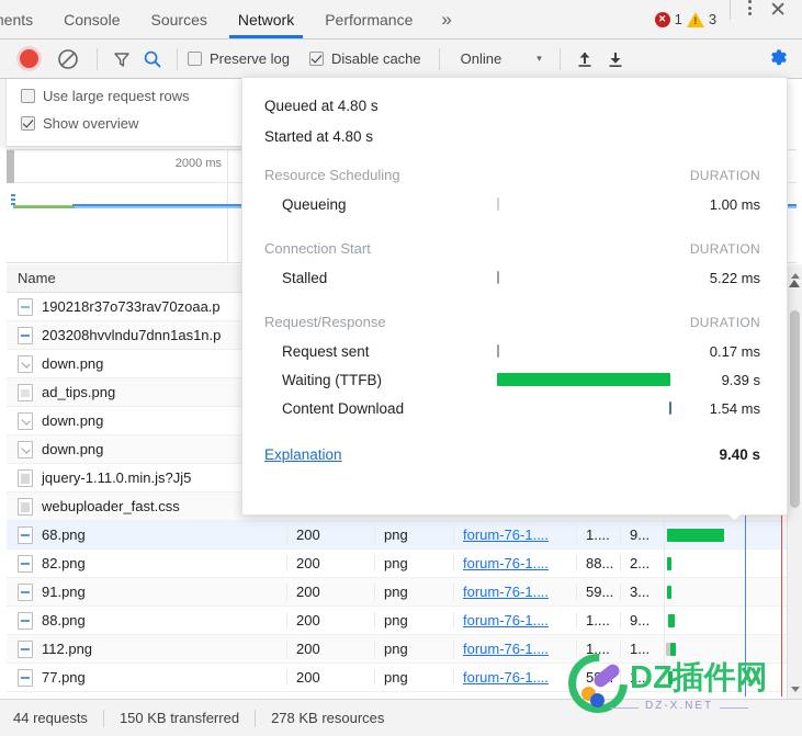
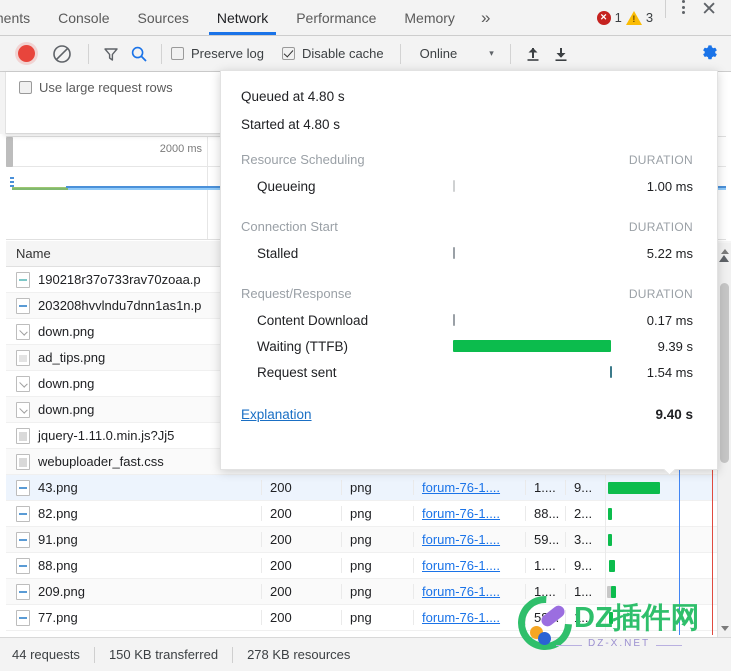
  ents
  Console
  Sources
  Network
  Performance
+ Memory
  »
  ×
  1
  3
  ✕
  Preserve log
  Disable cache
  Online
  ▾
  Use large request rows
- Show overview
  2000 ms
  Name
  190218r37o733rav70zoaa.p
  203208hvvlndu7dnn1as1n.p
  down.png
  ad_tips.png
  down.png
  down.png
  jquery-1.11.0.min.js?Jj5
  webuploader_fast.css
- 68.png
+ 43.png
  200
  png
  forum-76-1....
  1....
  9...
  82.png
  200
  png
  forum-76-1....
  88...
  2...
  91.png
  200
  png
  forum-76-1....
  59...
  3...
  88.png
  200
  png
  forum-76-1....
  1....
  9...
- 112.png
+ 209.png
  200
  png
  forum-76-1....
  1....
  1...
  77.png
  200
  png
  forum-76-1....
  1...
  Queued at 4.80 s
  Started at 4.80 s
  Resource Scheduling
  DURATION
  Queueing
  1.00 ms
  Connection Start
  DURATION
  Stalled
  5.22 ms
  Request/Response
  DURATION
- Request sent
+ Content Download
  0.17 ms
  Waiting (TTFB)
  9.39 s
- Content Download
+ Request sent
  1.54 ms
  Explanation
  9.40 s
  44 requests
  150 KB transferred
  278 KB resources
  DZ插件网
  DZ-X.NET
